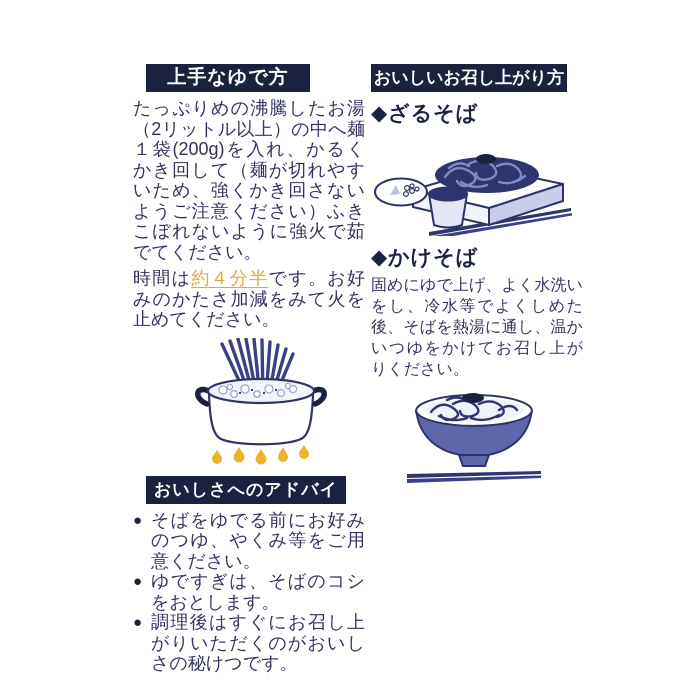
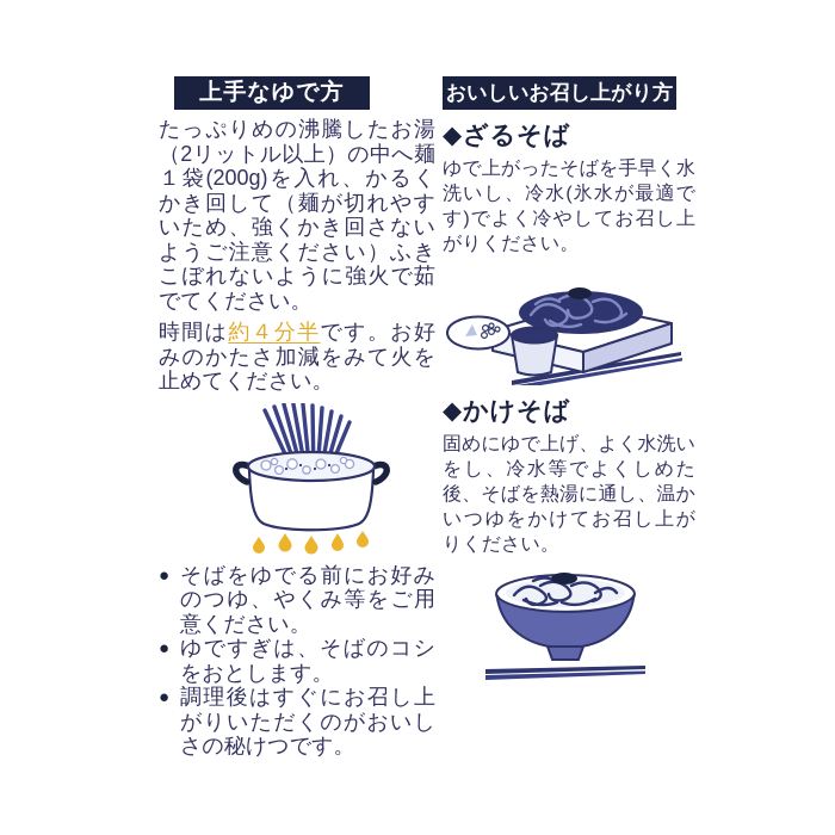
  上手なゆで方
  たっぷりめの沸騰したお湯（2リットル以上）の中へ麺１袋(200g)を入れ、かるくかき回して（麺が切れやすいため、強くかき回さないようご注意ください）ふきこぼれないように強火で茹でてください。
  時間は約４分半です。お好みのかたさ加減をみて火を止めてください。
- おいしさへのアドバイス
  ●
  そばをゆでる前にお好みのつゆ、やくみ等をご用意ください。
  ●
  ゆですぎは、そばのコシをおとします。
  ●
  調理後はすぐにお召し上がりいただくのがおいしさの秘けつです。
  おいしいお召し上がり方
  ◆ざるそば
+ ゆで上がったそばを手早く水洗いし、冷水(氷水が最適です)でよく冷やしてお召し上がりください。
  ◆かけそば
  固めにゆで上げ、よく水洗いをし、冷水等でよくしめた後、そばを熱湯に通し、温かいつゆをかけてお召し上がりください。
